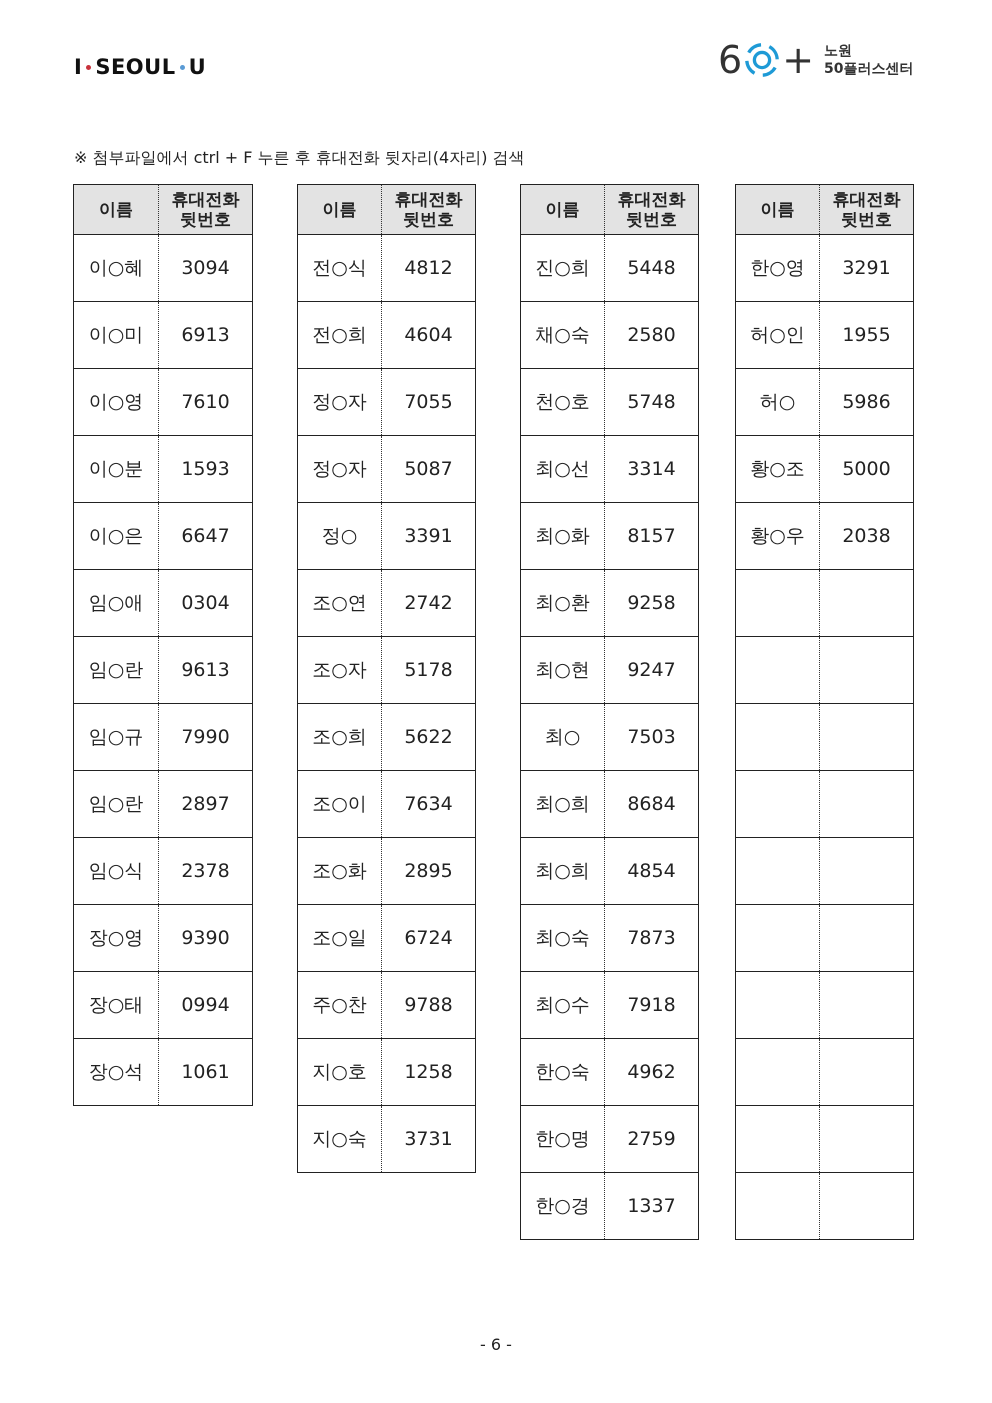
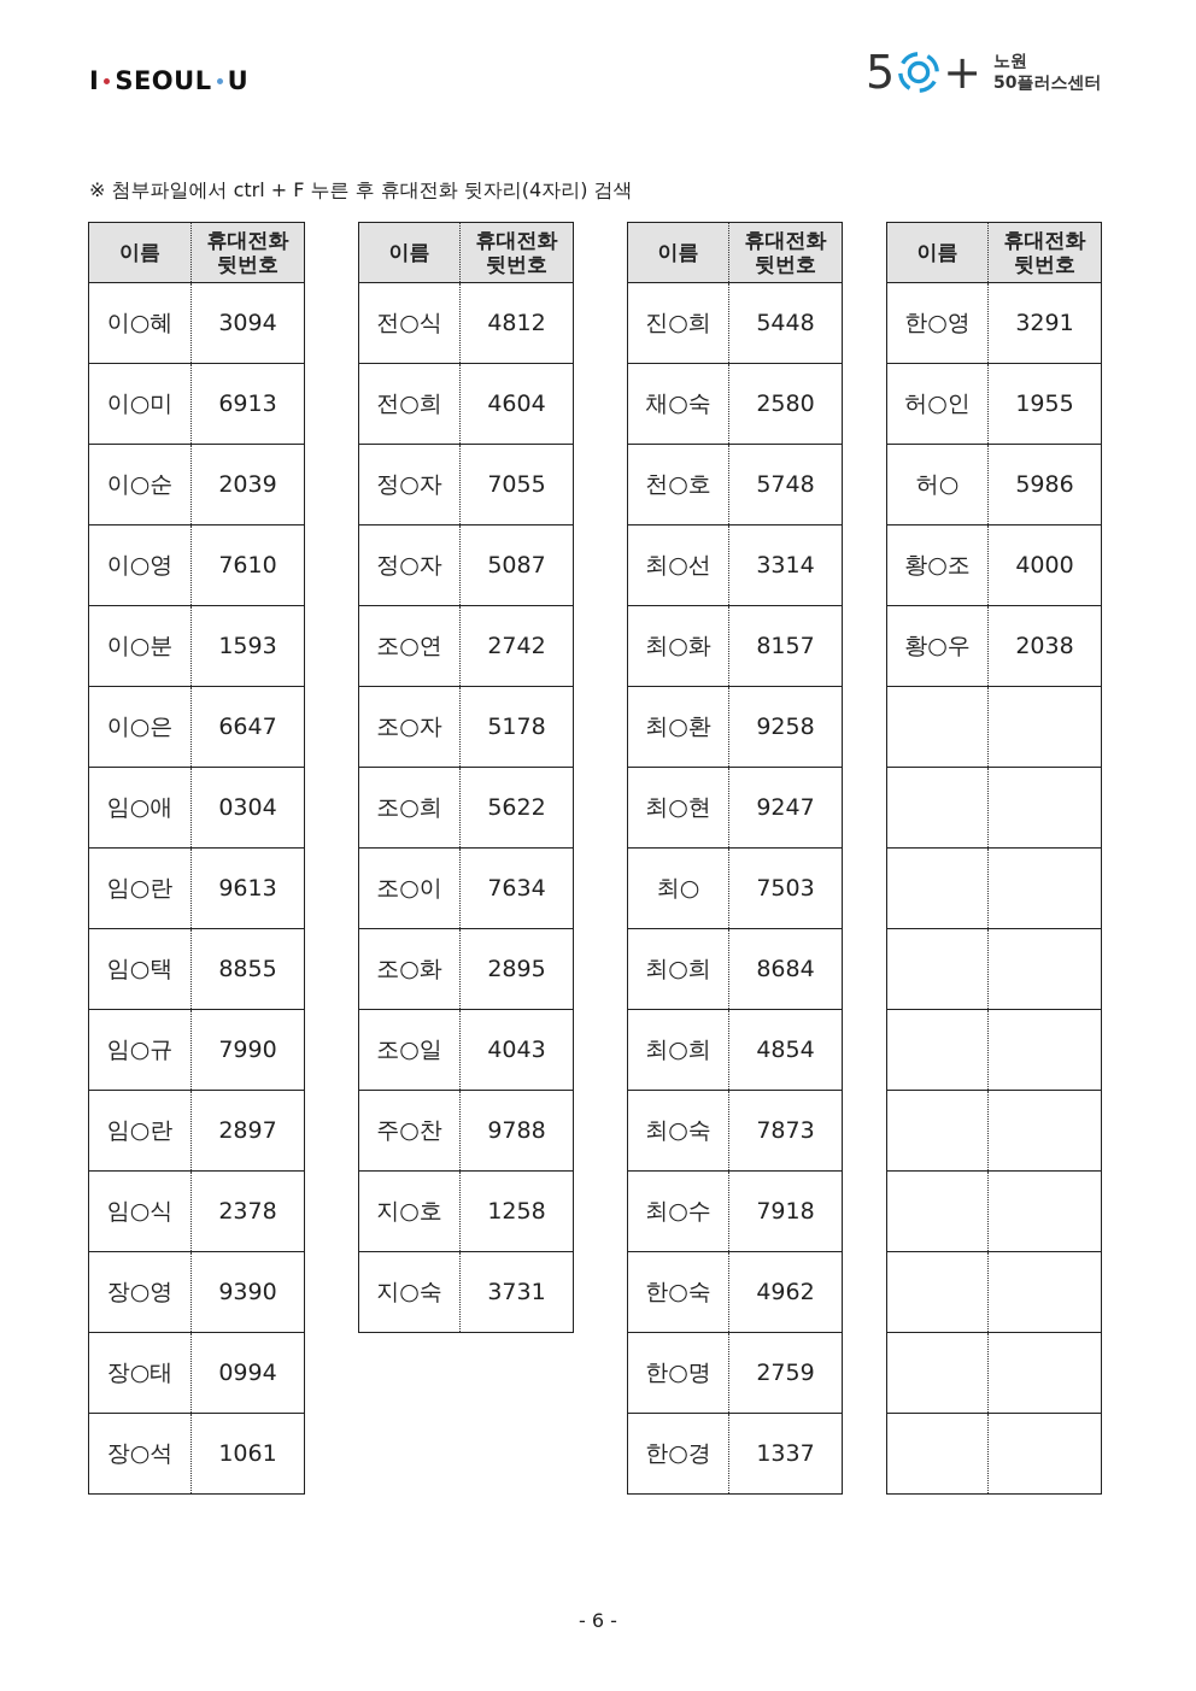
  I
  SEOUL
  U
- 6
+ 5
  +
  노원
  50플러스센터
  ※ 첨부파일에서 ctrl + F 누른 후 휴대전화 뒷자리(4자리) 검색
  이름	휴대전화뒷번호
  이○혜	3094
  이○미	6913
+ 이○순	2039
  이○영	7610
  이○분	1593
  이○은	6647
  임○애	0304
  임○란	9613
+ 임○택	8855
  임○규	7990
  임○란	2897
  임○식	2378
  장○영	9390
  장○태	0994
  장○석	1061
  이름	휴대전화뒷번호
  전○식	4812
  전○희	4604
  정○자	7055
  정○자	5087
- 정○	3391
  조○연	2742
  조○자	5178
  조○희	5622
  조○이	7634
  조○화	2895
- 조○일	6724
+ 조○일	4043
  주○찬	9788
  지○호	1258
  지○숙	3731
  이름	휴대전화뒷번호
  진○희	5448
  채○숙	2580
  천○호	5748
  최○선	3314
  최○화	8157
  최○환	9258
  최○현	9247
  최○	7503
  최○희	8684
  최○희	4854
  최○숙	7873
  최○수	7918
  한○숙	4962
  한○명	2759
  한○경	1337
  이름	휴대전화뒷번호
  한○영	3291
  허○인	1955
  허○	5986
- 황○조	5000
+ 황○조	4000
  황○우	2038
  - 6 -
